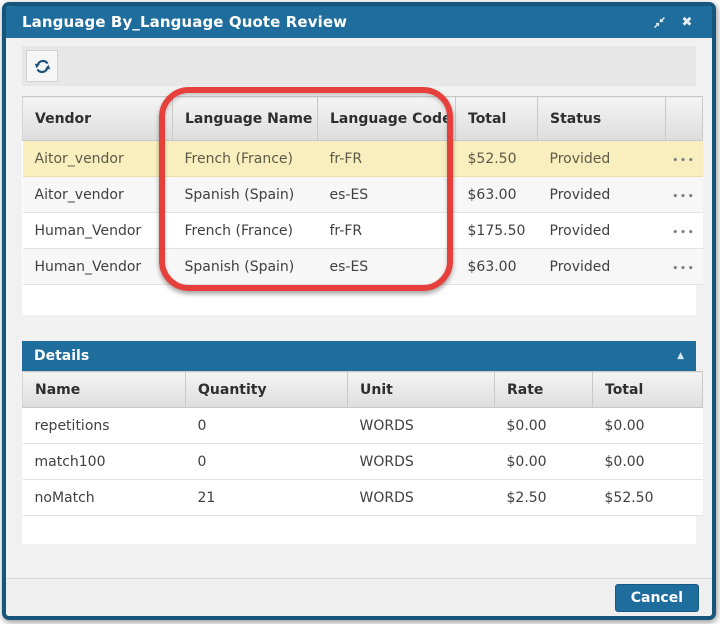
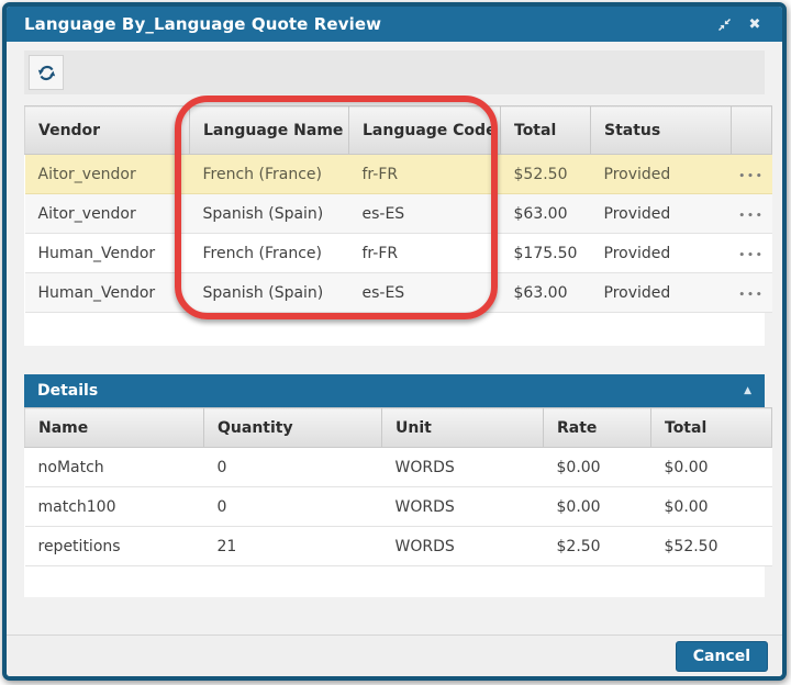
  Language By_Language Quote Review
  ✖
  Vendor	Language Name	Language Code	Total	Status
  Aitor_vendor	French (France)	fr-FR	$52.50	Provided	•••
  Aitor_vendor	Spanish (Spain)	es-ES	$63.00	Provided	•••
  Human_Vendor	French (France)	fr-FR	$175.50	Provided	•••
  Human_Vendor	Spanish (Spain)	es-ES	$63.00	Provided	•••
  Details
  ▲
  Name	Quantity	Unit	Rate	Total
- repetitions	0	WORDS	$0.00	$0.00
+ noMatch	0	WORDS	$0.00	$0.00
  match100	0	WORDS	$0.00	$0.00
- noMatch	21	WORDS	$2.50	$52.50
+ repetitions	21	WORDS	$2.50	$52.50
  Cancel
